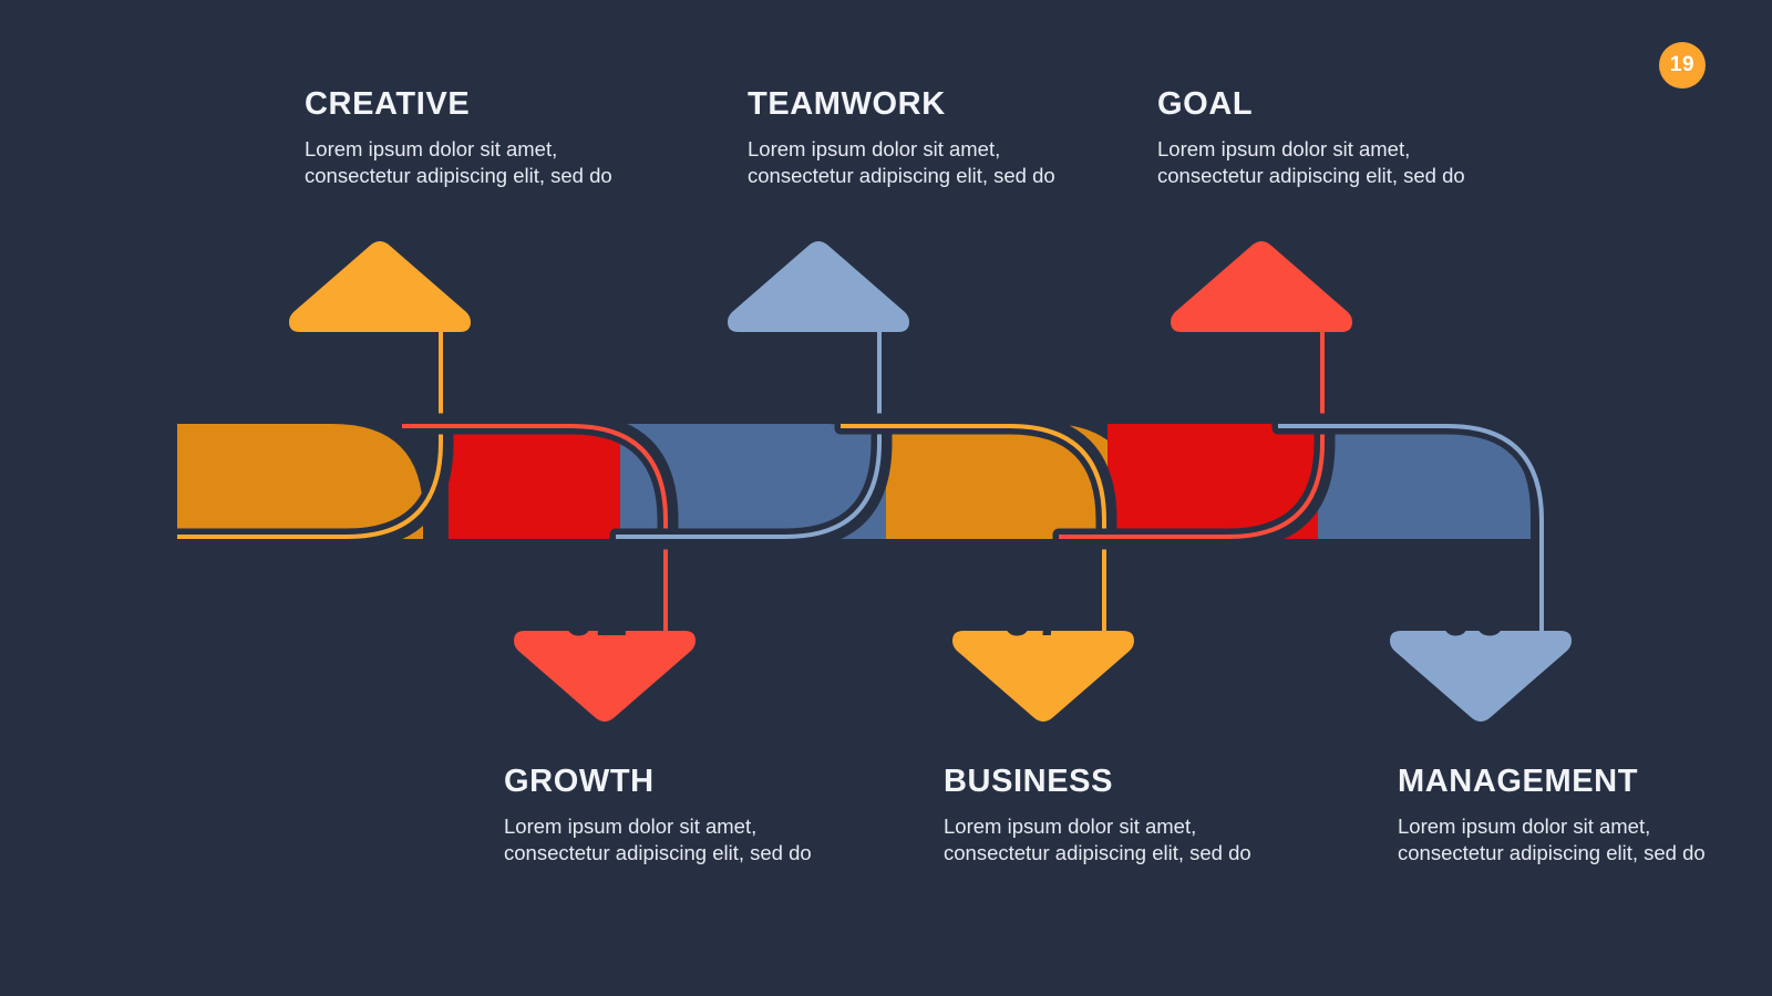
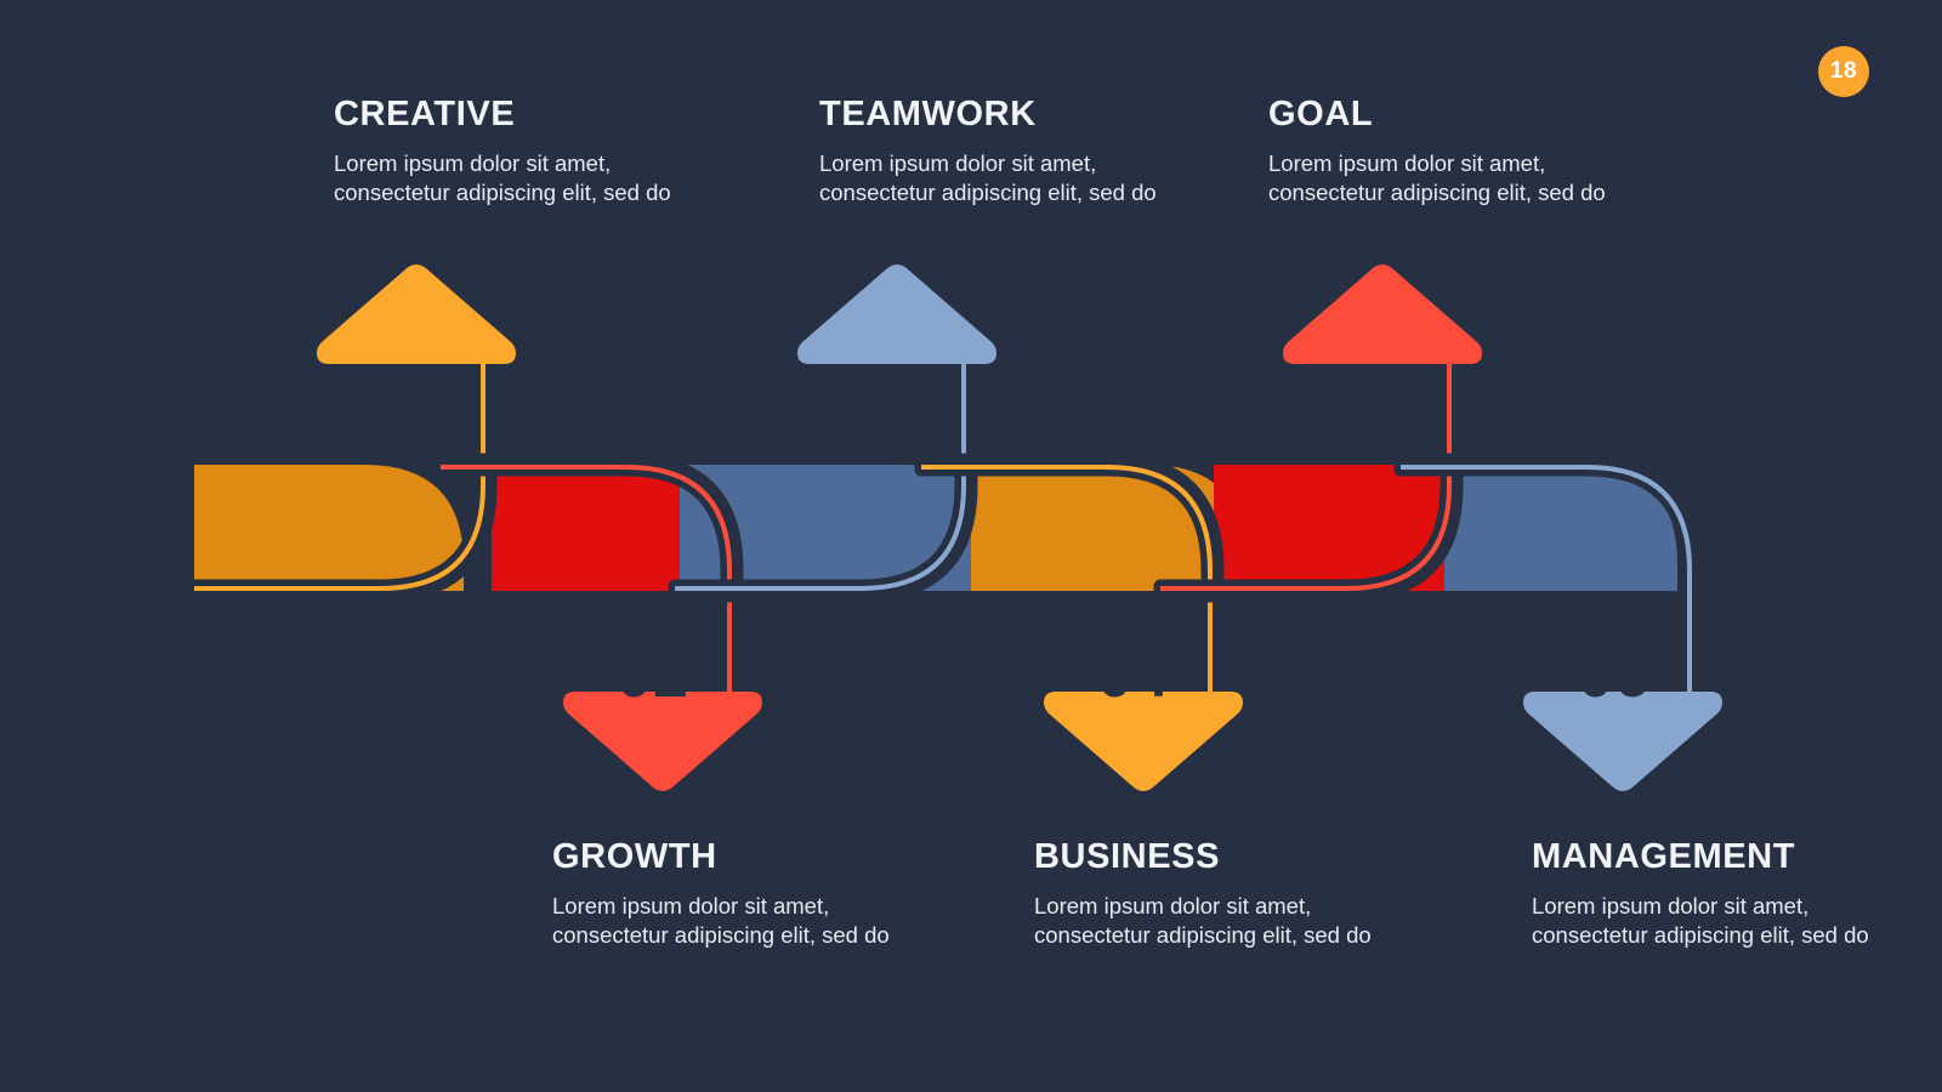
  STEP
  02
  STEP
- 07
+ 04
  STEP
  06
  CREATIVE
  Lorem ipsum dolor sit amet, consectetur adipiscing elit, sed do
  TEAMWORK
  Lorem ipsum dolor sit amet, consectetur adipiscing elit, sed do
  GOAL
  Lorem ipsum dolor sit amet, consectetur adipiscing elit, sed do
  GROWTH
  Lorem ipsum dolor sit amet, consectetur adipiscing elit, sed do
  BUSINESS
  Lorem ipsum dolor sit amet, consectetur adipiscing elit, sed do
  MANAGEMENT
  Lorem ipsum dolor sit amet, consectetur adipiscing elit, sed do
- 19
+ 18
